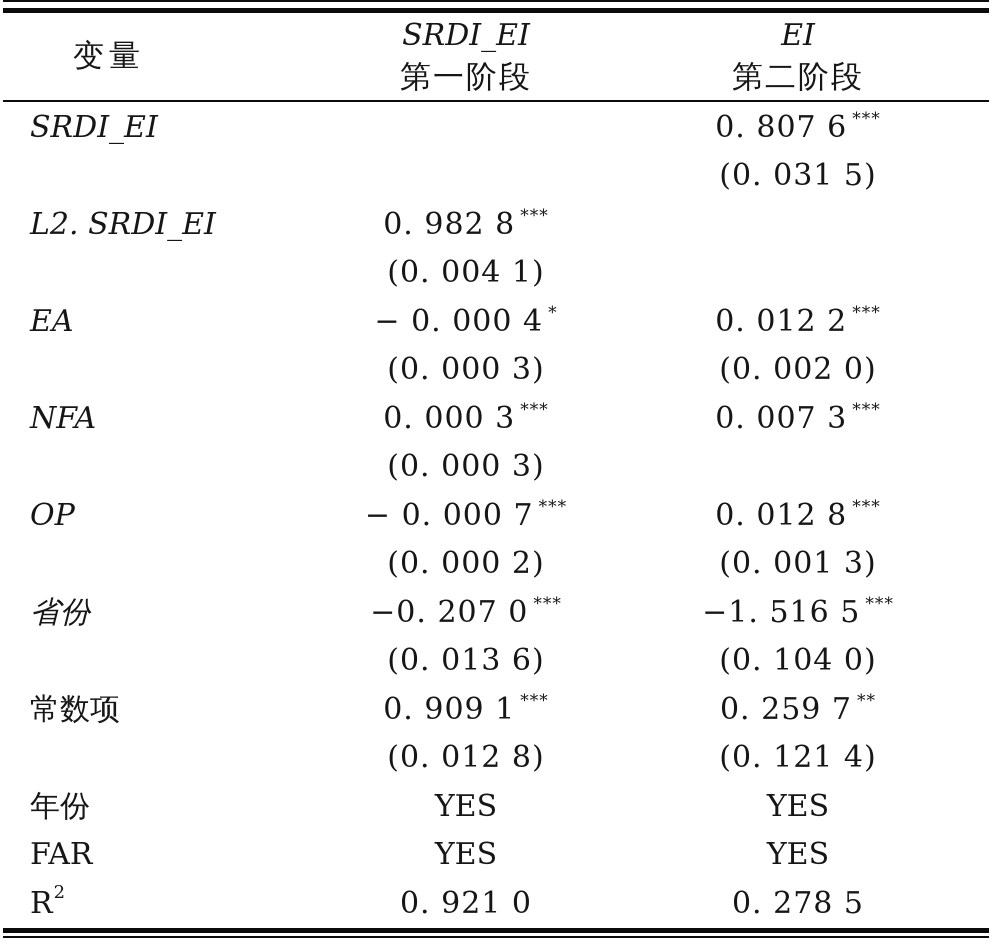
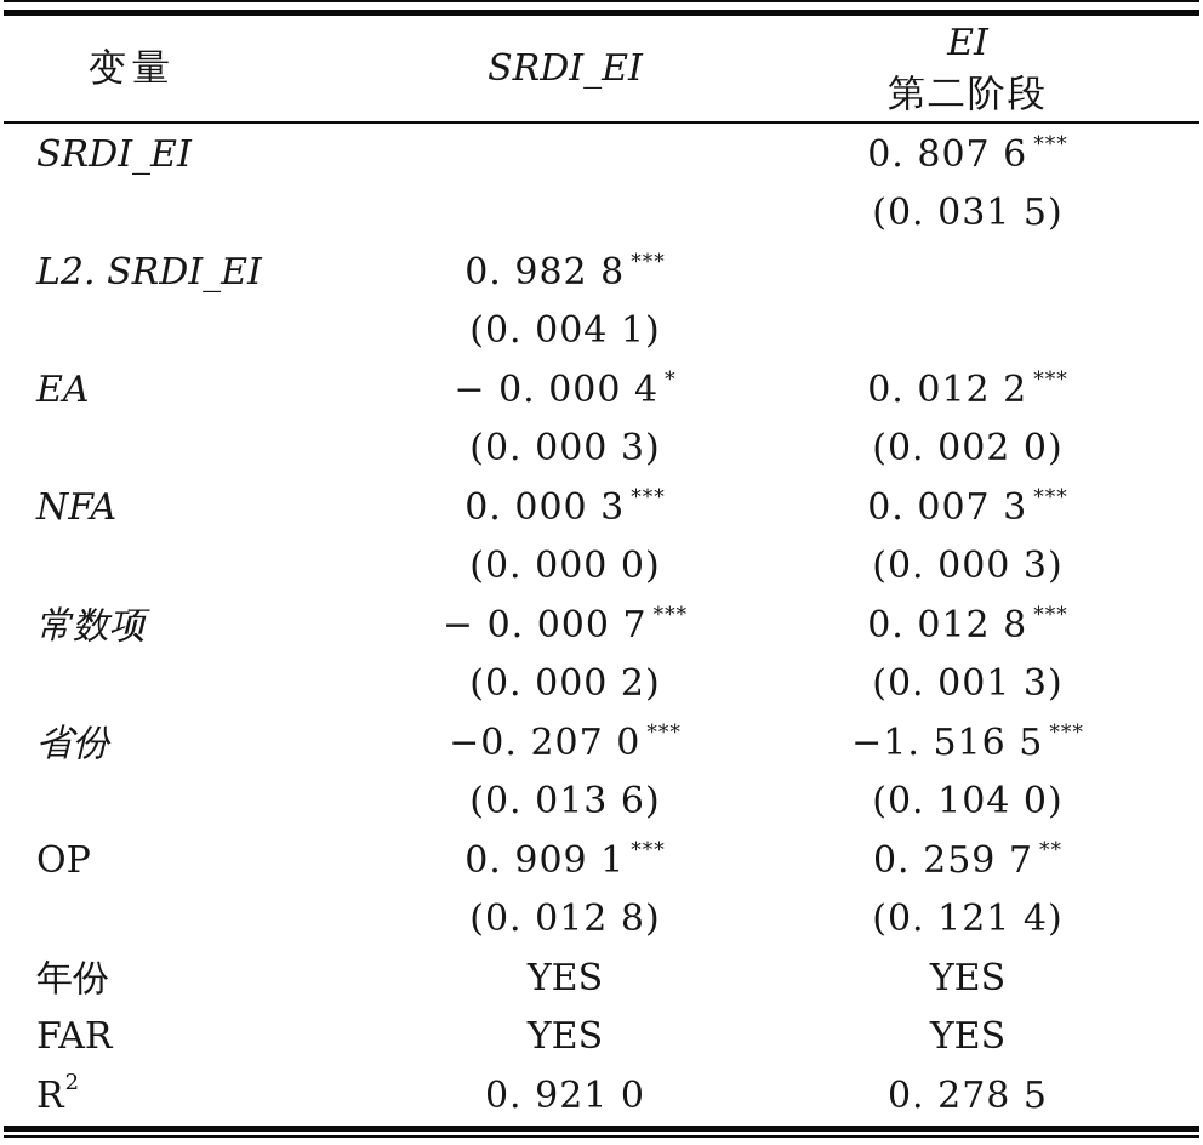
  变量
  SRDI_EI
- 第一阶段
  EI
  第二阶段
  SRDI_EI
  0. 807 6 ***
  (0. 031 5)
  L2. SRDI_EI
  0. 982 8 ***
  (0. 004 1)
  EA
  − 0. 000 4 *
  0. 012 2 ***
  (0. 000 3)
  (0. 002 0)
  NFA
  0. 000 3 ***
  0. 007 3 ***
+ (0. 000 0)
  (0. 000 3)
- OP
+ 常数项
  − 0. 000 7 ***
  0. 012 8 ***
  (0. 000 2)
  (0. 001 3)
  省份
  −0. 207 0 ***
  −1. 516 5 ***
  (0. 013 6)
  (0. 104 0)
- 常数项
+ OP
  0. 909 1 ***
  0. 259 7 **
  (0. 012 8)
  (0. 121 4)
  年份
  YES
  YES
  FAR
  YES
  YES
  R2
  0. 921 0
  0. 278 5
